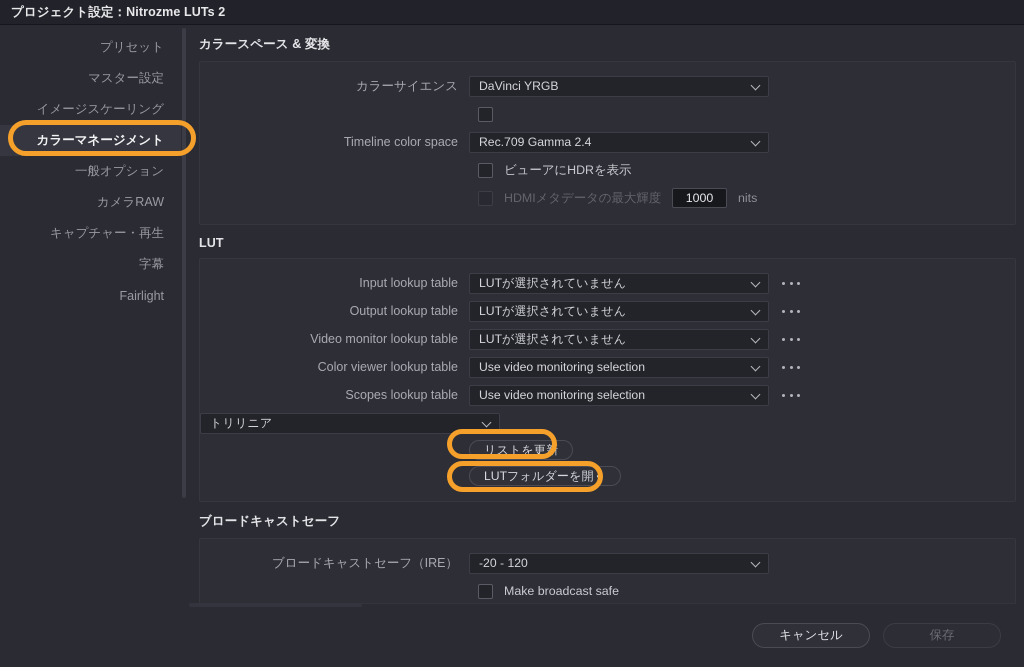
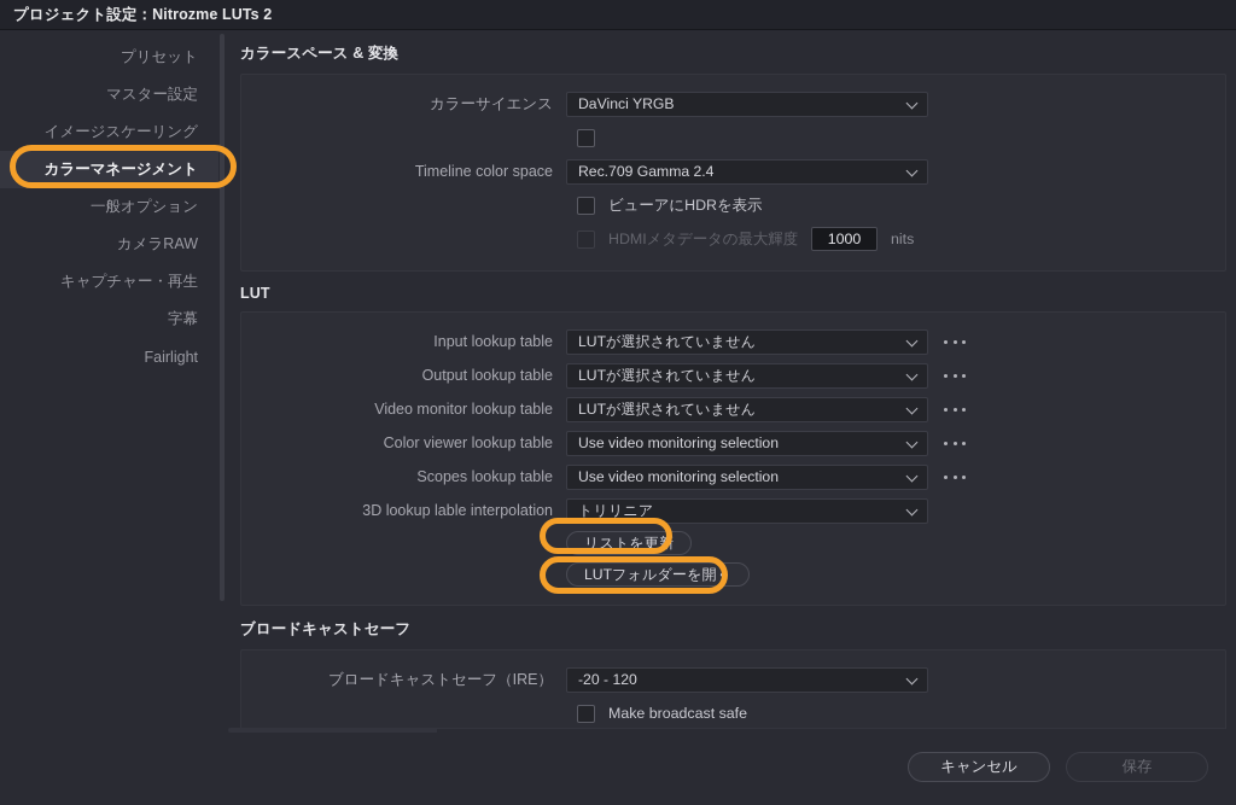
  プロジェクト設定：Nitrozme LUTs 2
  プリセット
  マスター設定
  イメージスケーリング
  カラーマネージメント
  一般オプション
  カメラRAW
  キャプチャー・再生
  字幕
  Fairlight
  カラースペース & 変換
  カラーサイエンス
  DaVinci YRGB
  Timeline color space
  Rec.709 Gamma 2.4
  ビューアにHDRを表示
  HDMIメタデータの最大輝度
  1000
  nits
  LUT
  Input lookup table
  LUTが選択されていません
  Output lookup table
  LUTが選択されていません
  Video monitor lookup table
  LUTが選択されていません
  Color viewer lookup table
  Use video monitoring selection
  Scopes lookup table
  Use video monitoring selection
+ 3D lookup lable interpolation
  トリリニア
  リストを更新
  LUTフォルダーを開く
  ブロードキャストセーフ
  ブロードキャストセーフ（IRE）
  -20 - 120
  Make broadcast safe
  キャンセル
  保存
